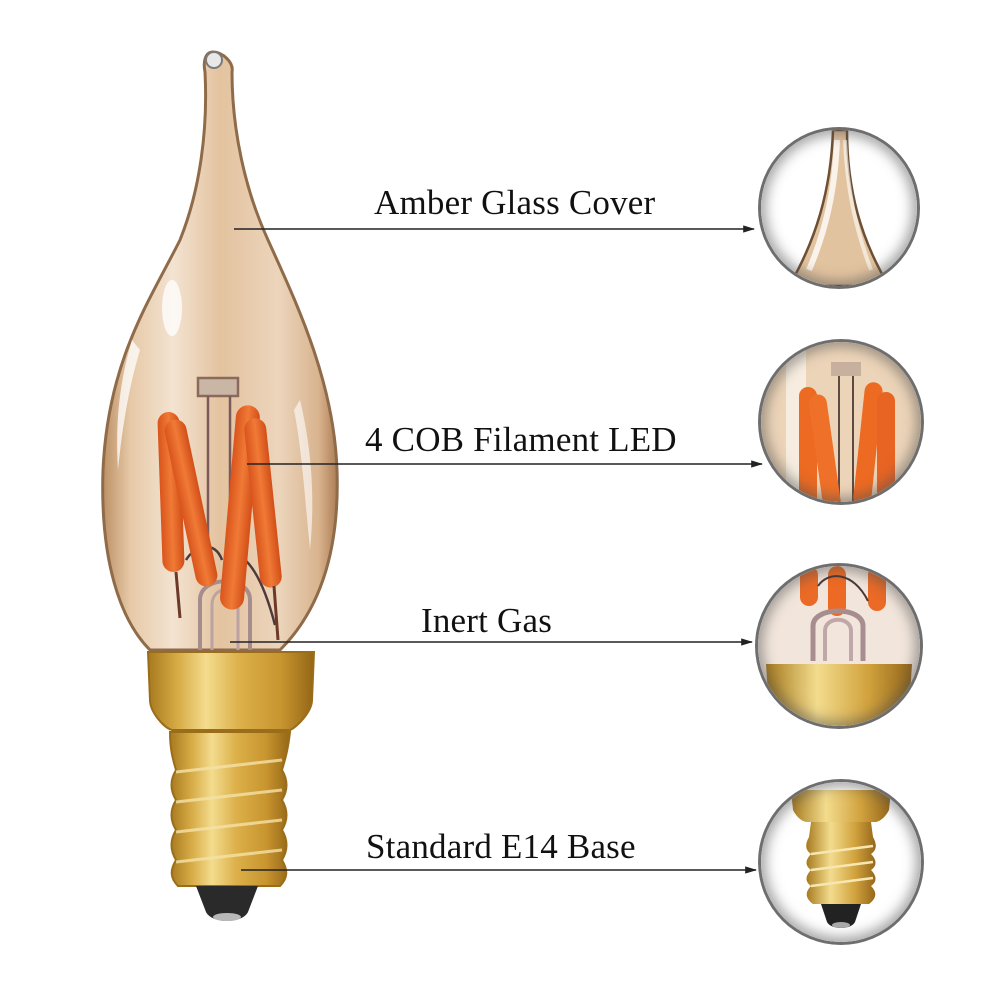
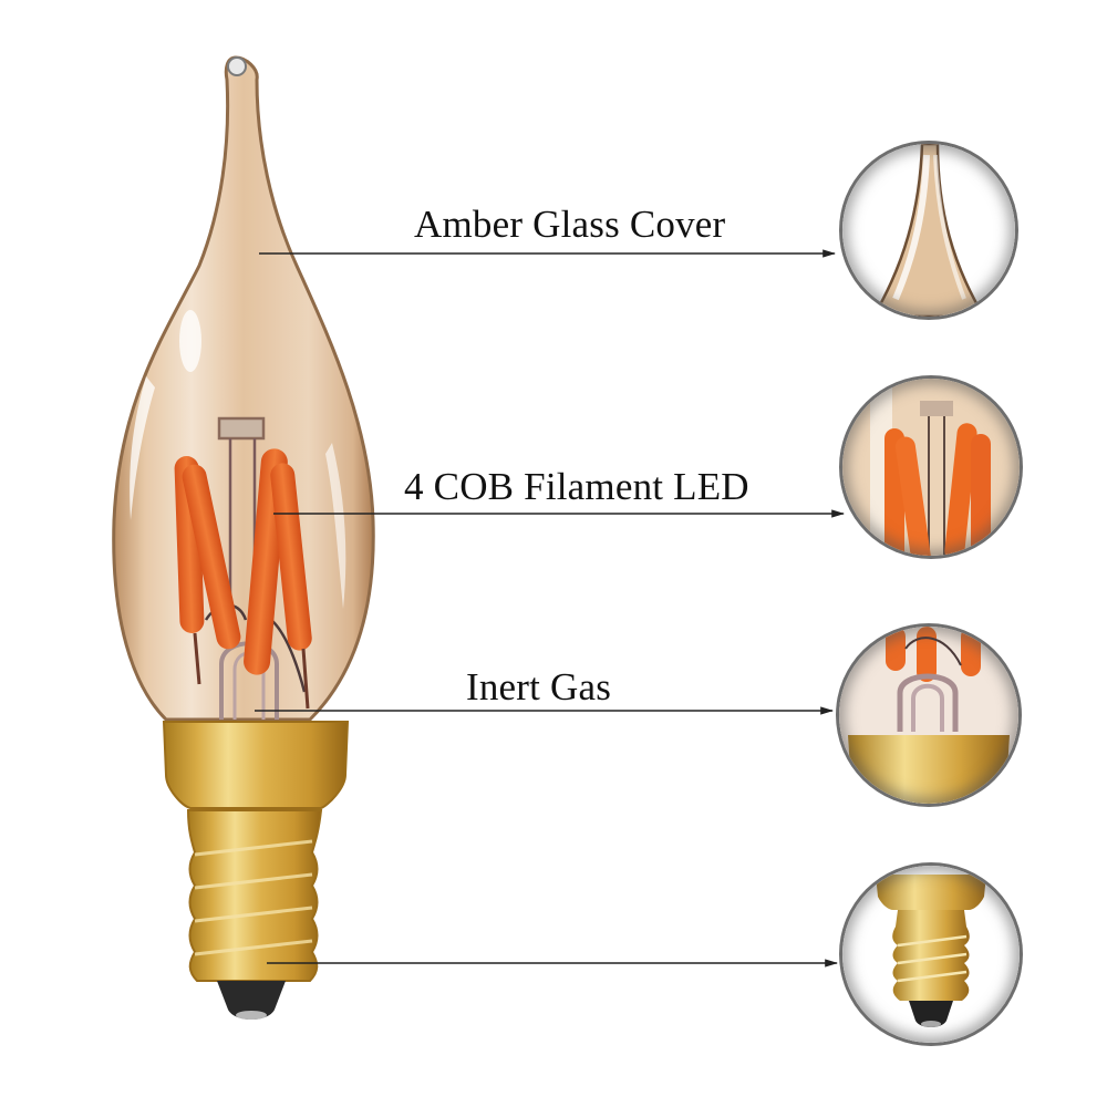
  Amber Glass Cover
  4 COB Filament LED
  Inert Gas
- Standard E14 Base
